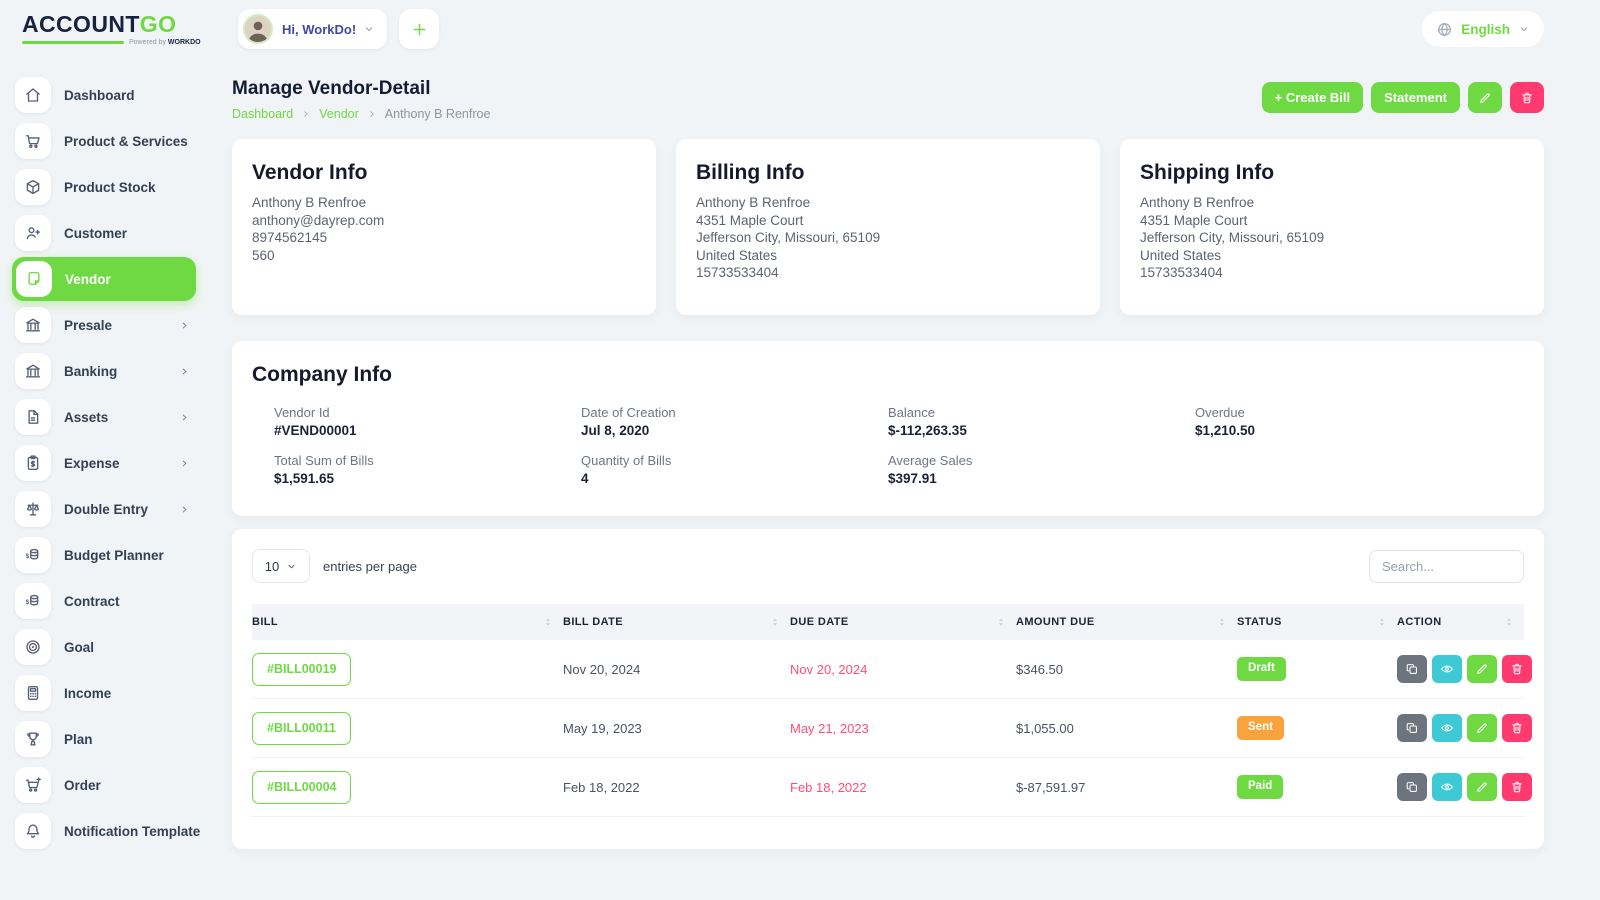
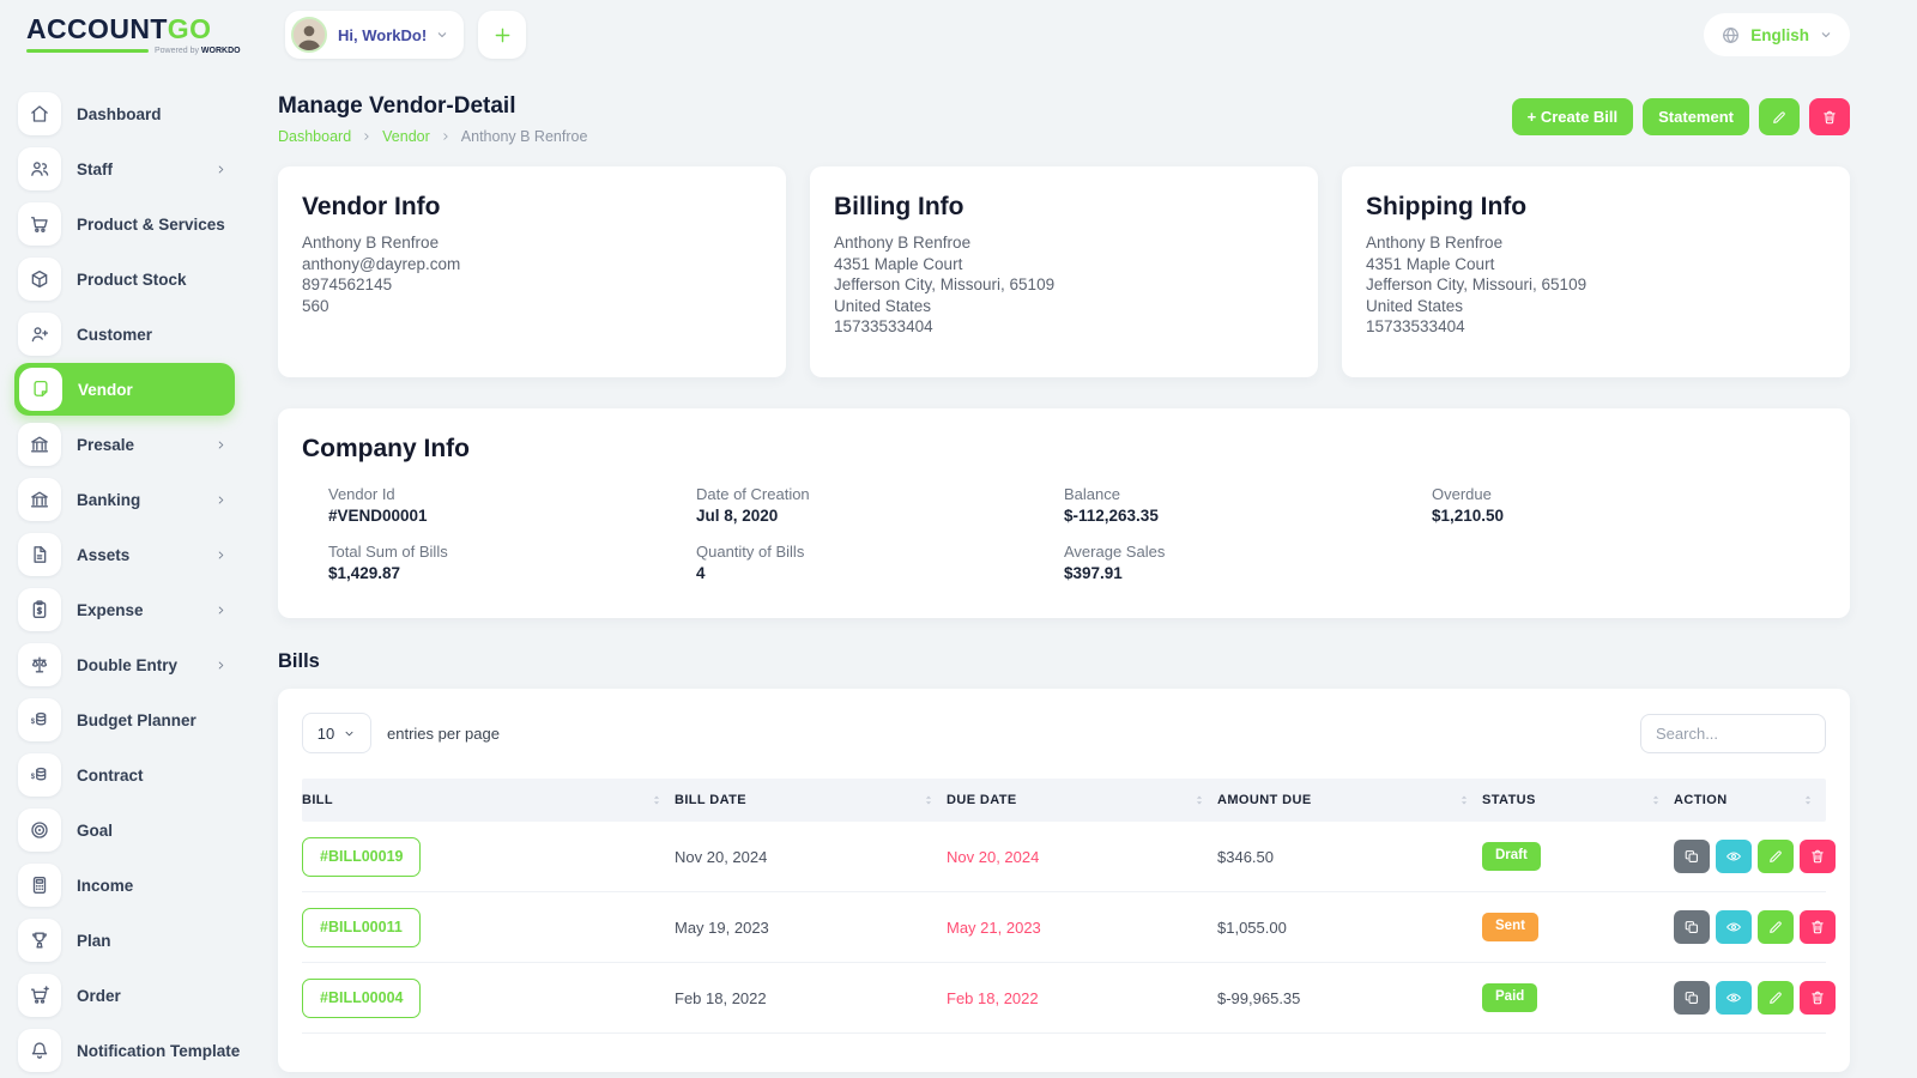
  ACCOUNTGO
  Hi, WorkDo!
  English
  Dashboard
+ Staff
  Product & Services
  Product Stock
  Customer
  Vendor
  Presale
  Banking
  Assets
  Expense
  Double Entry
  Budget Planner
  Contract
  Goal
  Income
  Plan
  Order
  Notification Template
  Manage Vendor-Detail
  Dashboard
  Vendor
  Anthony B Renfroe
  + Create Bill
  Statement
  Vendor Info
  Anthony B Renfroe
  anthony@dayrep.com
  8974562145
  560
  Billing Info
  Anthony B Renfroe
  4351 Maple Court
  Jefferson City, Missouri, 65109
  United States
  15733533404
  Shipping Info
  Anthony B Renfroe
  4351 Maple Court
  Jefferson City, Missouri, 65109
  United States
  15733533404
  Company Info
  Vendor Id
  #VEND00001
  Date of Creation
  Jul 8, 2020
  Balance
  $-112,263.35
  Overdue
  $1,210.50
  Total Sum of Bills
- $1,591.65
+ $1,429.87
  Quantity of Bills
  4
  Average Sales
  $397.91
+ Bills
  10
  entries per page
  Search...
  BILL
  BILL DATE
  DUE DATE
  AMOUNT DUE
  STATUS
  ACTION
  #BILL00019
  Nov 20, 2024
  Nov 20, 2024
  $346.50
  Draft
  #BILL00011
  May 19, 2023
  May 21, 2023
  $1,055.00
  Sent
  #BILL00004
  Feb 18, 2022
  Feb 18, 2022
- $-87,591.97
+ $-99,965.35
  Paid
